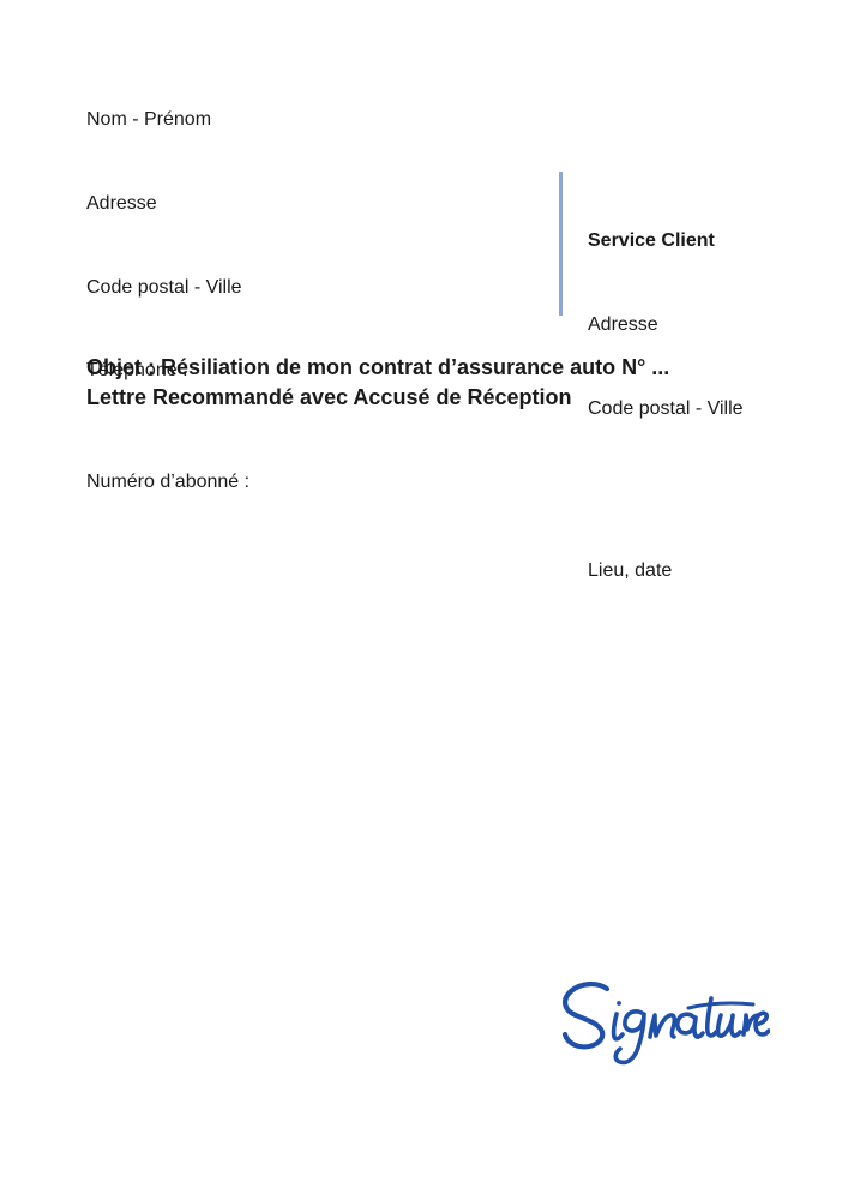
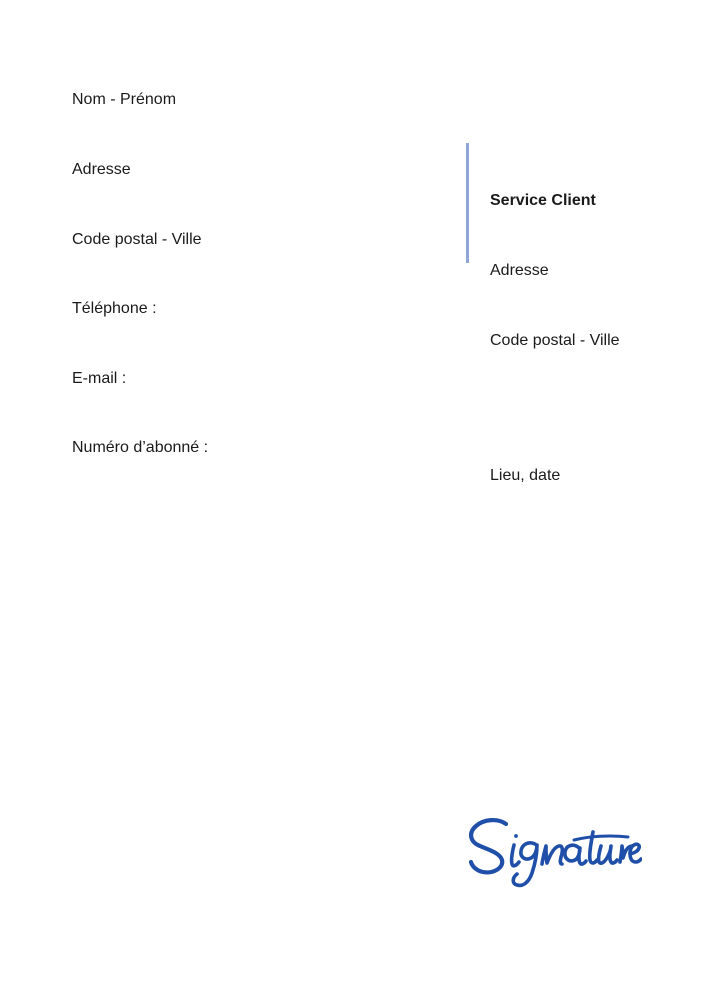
  Nom - Prénom
  Adresse
  Code postal - Ville
  Téléphone :
+ E-mail :
  Numéro d’abonné :
  Service Client
  Adresse
  Code postal - Ville
  Lieu, date
- Objet : Résiliation de mon contrat d’assurance auto N° ...
- Lettre Recommandé avec Accusé de Réception
